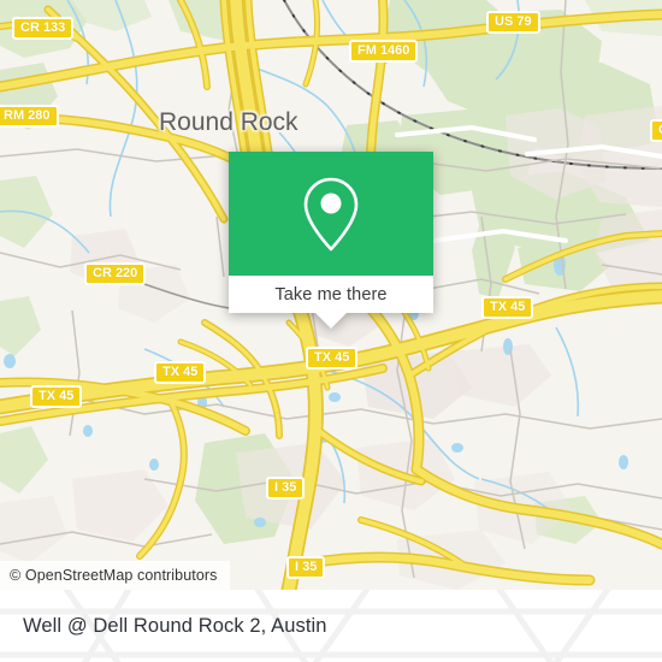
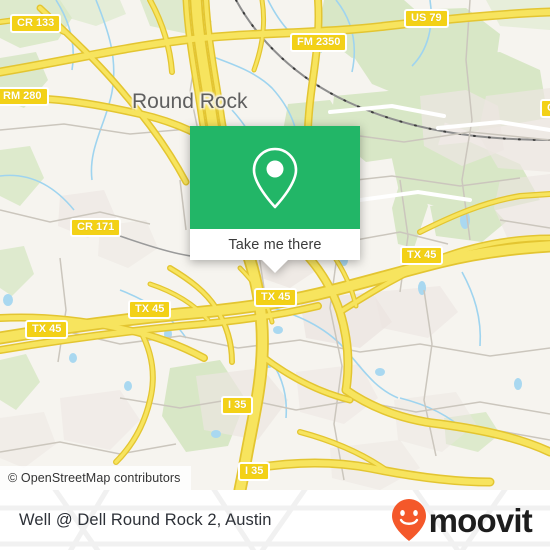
  Round Rock
  CR 133
- FM 1460
+ FM 2350
  US 79
  RM 280
- CR 220
+ CR 171
  TX 45
  TX 45
  TX 45
  TX 45
  I 35
  I 35
  © OpenStreetMap contributors
  Take me there
  Well @ Dell Round Rock 2, Austin
+ moovit
